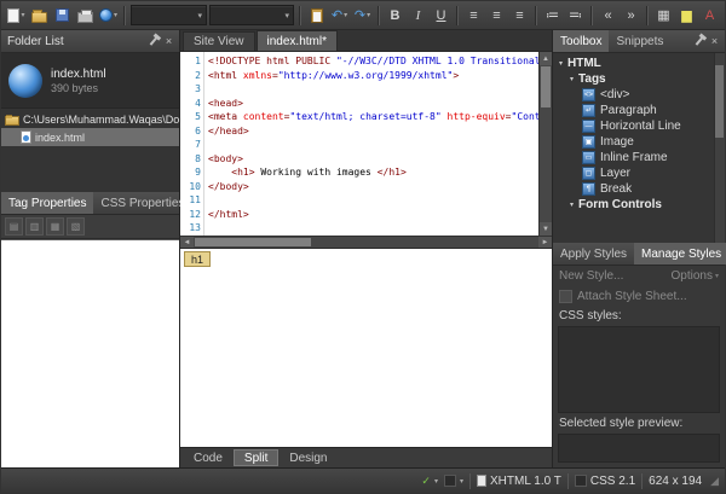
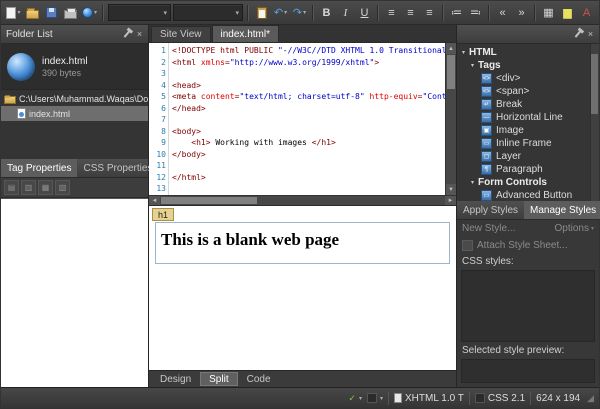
  ↶
  ↷
  B
  I
  U
  ≡
  ≡
  ≡
  ≔
  ≕
  «
  »
  ▦
  ▆
  A
  Folder List
  ×
  index.html
  390 bytes
  C:\Users\Muhammad.Waqas\Do
  index.html
  Tag Properties
  CSS Propertie
  ▤
  ▥
  ▦
  ▧
  Site View
  index.html*
  1
  2
  3
  4
  5
  6
  7
  8
  9
  10
  11
  12
  13
  <!DOCTYPE html PUBLIC "-//W3C//DTD XHTML 1.0 Transitiona
  <html xmlns="http://www.w3.org/1999/xhtml">
  <head>
  <meta content="text/html; charset=utf-8" http-equiv="Con
  </head>
  <body>
  <h1> Working with images </h1>
  </body>
  </html>
  h1
+ This is a blank web page
- Code
+ Design
  Split
- Design
+ Code
- Toolbox
- Snippets
  ×
  HTML
  Tags
  <div>
+ <span>
- Paragraph
+ Break
  Horizontal Line
  Image
  Inline Frame
  Layer
- Break
+ Paragraph
  Form Controls
+ Advanced Button
  Apply Styles
  Manage Styles
  New Style...
  Options
  Attach Style Sheet...
  CSS styles:
  Selected style preview:
  ✓
  XHTML 1.0 T
  CSS 2.1
  624 x 194
  ◢
